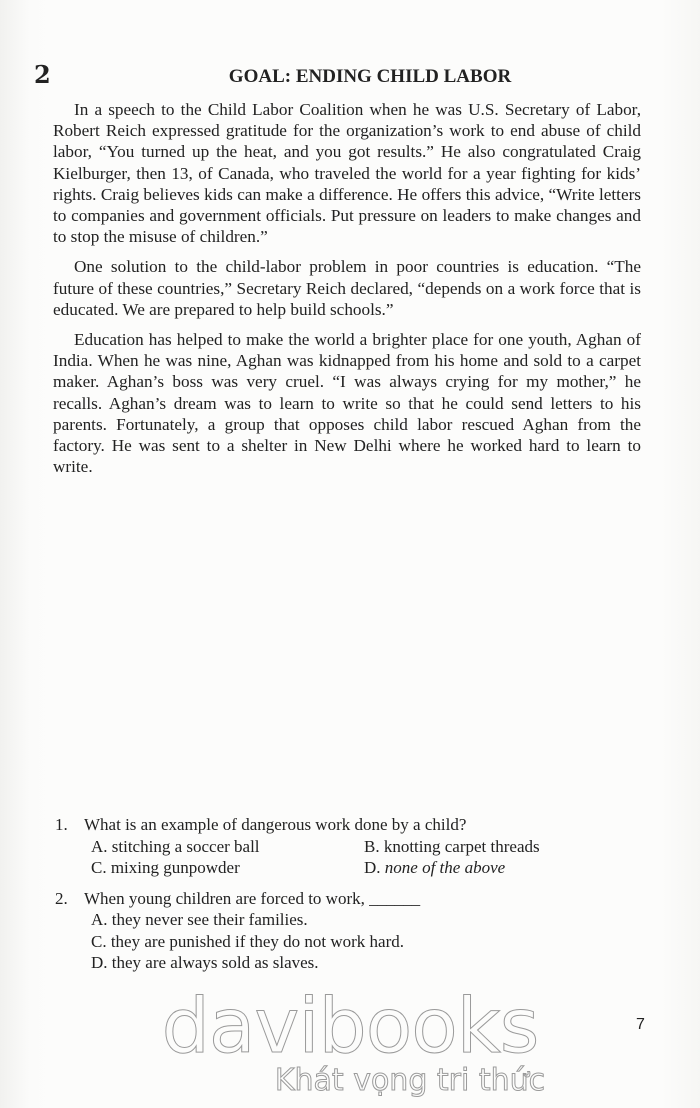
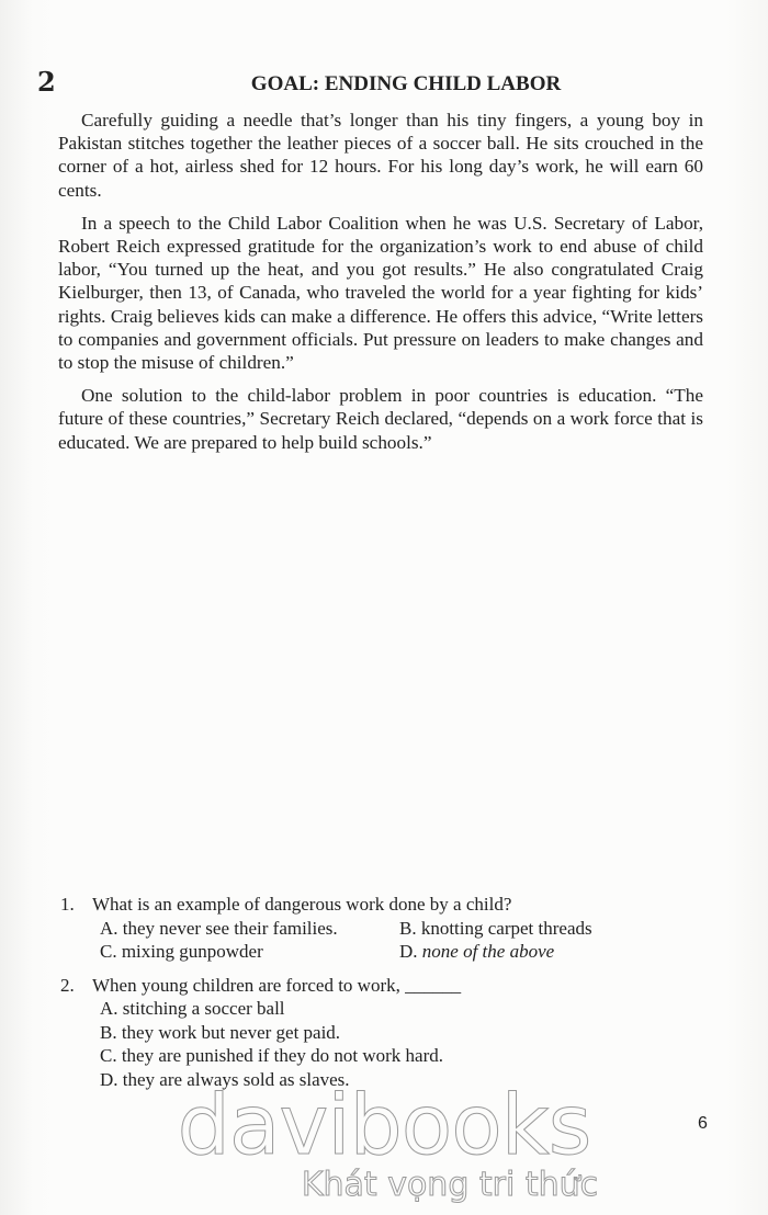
  2
  GOAL: ENDING CHILD LABOR
+ Carefully guiding a needle that’s longer than his tiny fingers, a young boy in Pakistan stitches together the leather pieces of a soccer ball. He sits crouched in the corner of a hot, airless shed for 12 hours. For his long day’s work, he will earn 60 cents.
  In a speech to the Child Labor Coalition when he was U.S. Secretary of Labor, Robert Reich expressed gratitude for the organization’s work to end abuse of child labor, “You turned up the heat, and you got re­sults.” He also congratulated Craig Kielburger, then 13, of Canada, who traveled the world for a year fighting for kids’ rights. Craig believes kids can make a difference. He offers this advice, “Write letters to companies and government officials. Put pressure on leaders to make changes and to stop the misuse of children.”
  One solution to the child-labor problem in poor countries is educa­tion. “The future of these countries,” Secretary Reich declared, “de­pends on a work force that is educated. We are prepared to help build schools.”
- Education has helped to make the world a brighter place for one youth, Aghan of India. When he was nine, Aghan was kidnapped from his home and sold to a carpet maker. Aghan’s boss was very cruel. “I was always crying for my mother,” he recalls. Aghan’s dream was to learn to write so that he could send letters to his parents. Fortunately, a group that opposes child labor rescued Aghan from the factory. He was sent to a shelter in New Delhi where he worked hard to learn to write.
  1.
  What is an example of dangerous work done by a child?
- A. stitching a soccer ball
+ A. they never see their families.
  B. knotting carpet threads
  C. mixing gunpowder
  D. none of the above
  2.
  When young children are forced to work, ______
- A. they never see their families.
+ A. stitching a soccer ball
+ B. they work but never get paid.
  C. they are punished if they do not work hard.
  D. they are always sold as slaves.
  davibooks
  Khát vọng tri thức
- 7
+ 6
